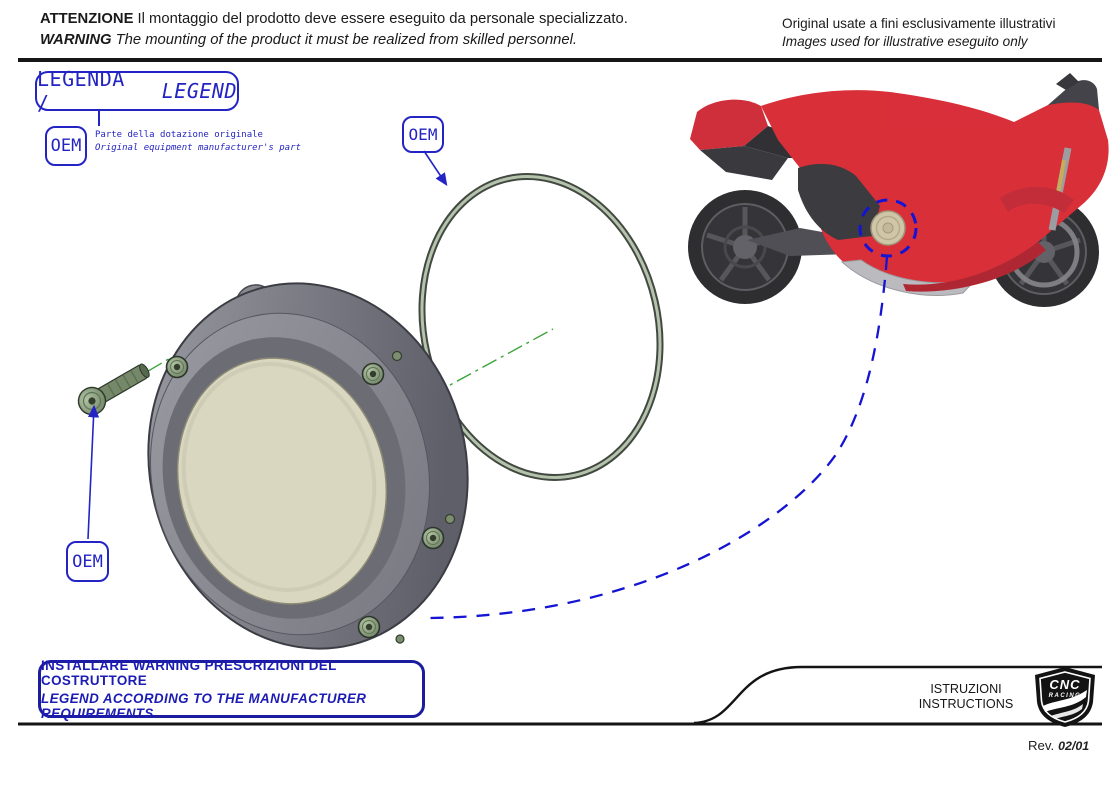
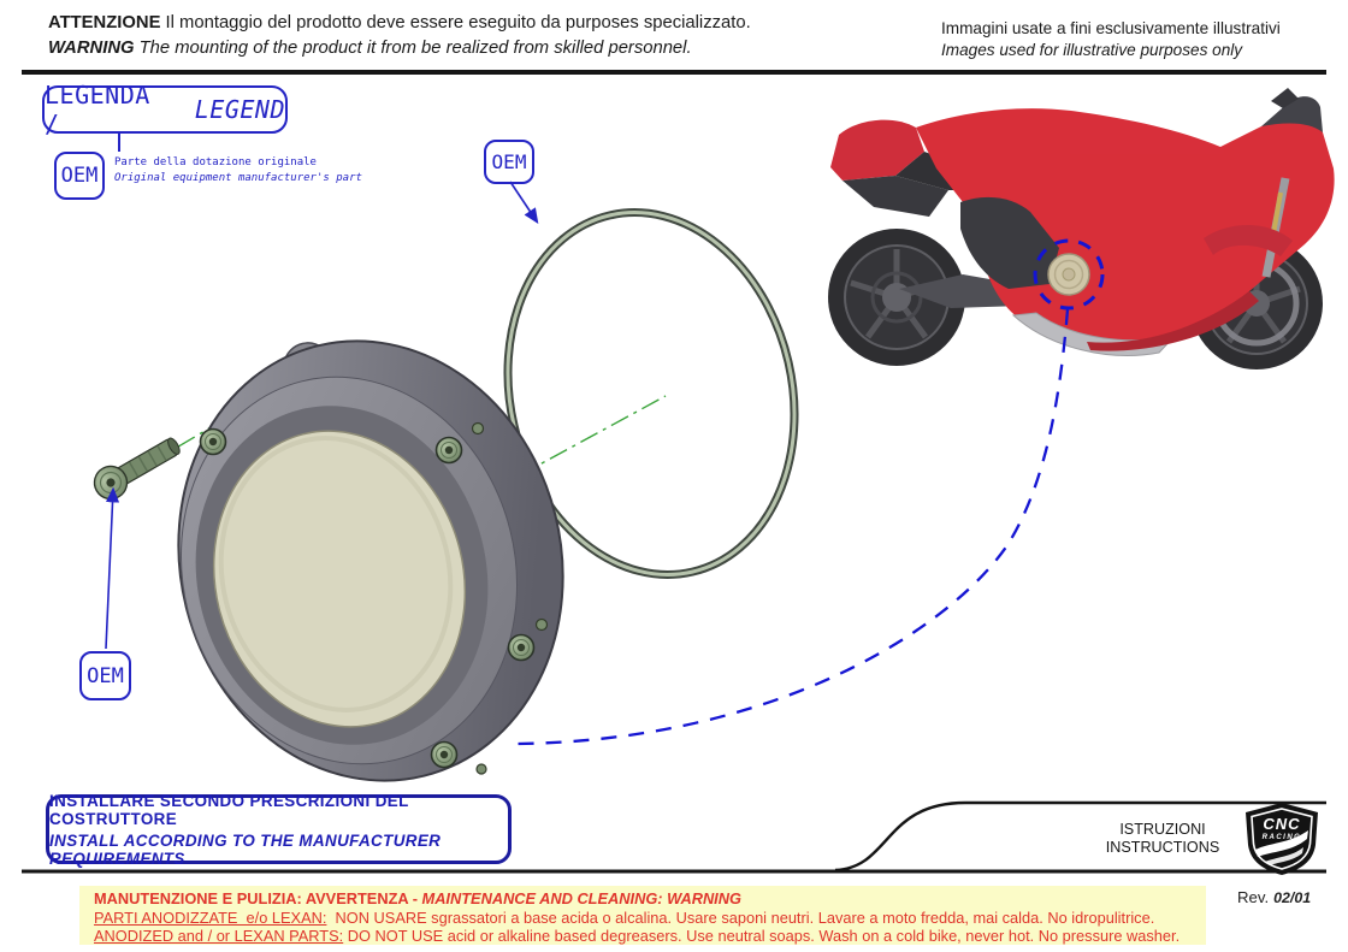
  CNC
- ATTENZIONE Il montaggio del prodotto deve essere eseguito da personale specializzato.
+ ATTENZIONE Il montaggio del prodotto deve essere eseguito da purposes specializzato.
- WARNING The mounting of the product it must be realized from skilled personnel.
+ WARNING The mounting of the product it from be realized from skilled personnel.
- Original usate a fini esclusivamente illustrativi
+ Immagini usate a fini esclusivamente illustrativi
- Images used for illustrative eseguito only
+ Images used for illustrative purposes only
  LEGENDA /
  LEGEND
  OEM
  Parte della dotazione originale
  Original equipment manufacturer's part
  OEM
  OEM
- INSTALLARE WARNING PRESCRIZIONI DEL COSTRUTTORE
+ INSTALLARE SECONDO PRESCRIZIONI DEL COSTRUTTORE
- LEGEND ACCORDING TO THE MANUFACTURER REQUIREMENTS
+ INSTALL ACCORDING TO THE MANUFACTURER REQUIREMENTS
  ISTRUZIONI
  INSTRUCTIONS
  Rev. 02/01
+ MANUTENZIONE E PULIZIA: AVVERTENZA - MAINTENANCE AND CLEANING: WARNING
+ PARTI ANODIZZATE e/o LEXAN: NON USARE sgrassatori a base acida o alcalina. Usare saponi neutri. Lavare a moto fredda, mai calda. No idropulitrice.
+ ANODIZED and / or LEXAN PARTS: DO NOT USE acid or alkaline based degreasers. Use neutral soaps. Wash on a cold bike, never hot. No pressure washer.
